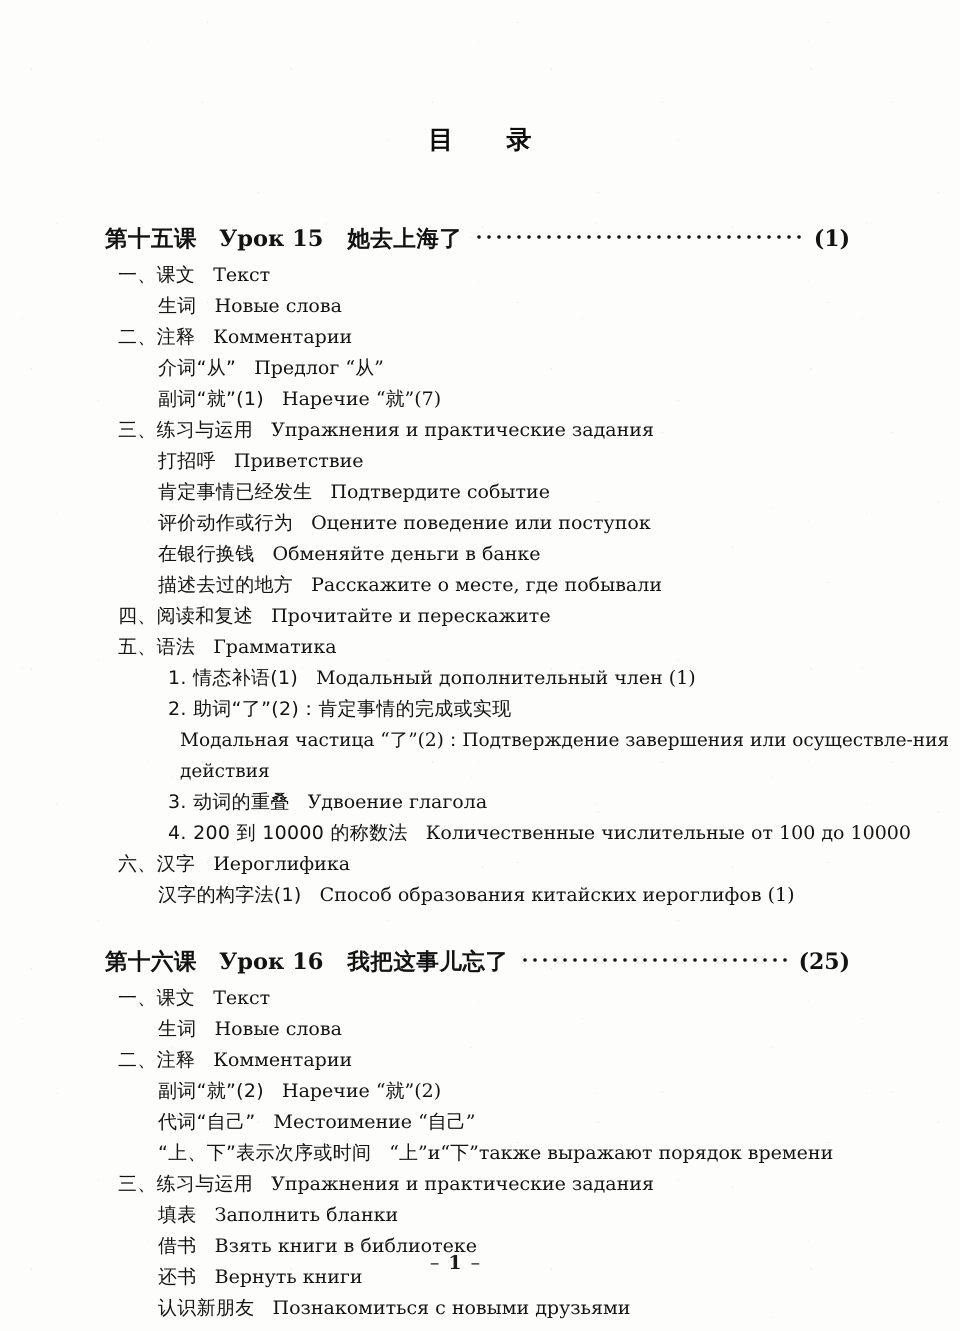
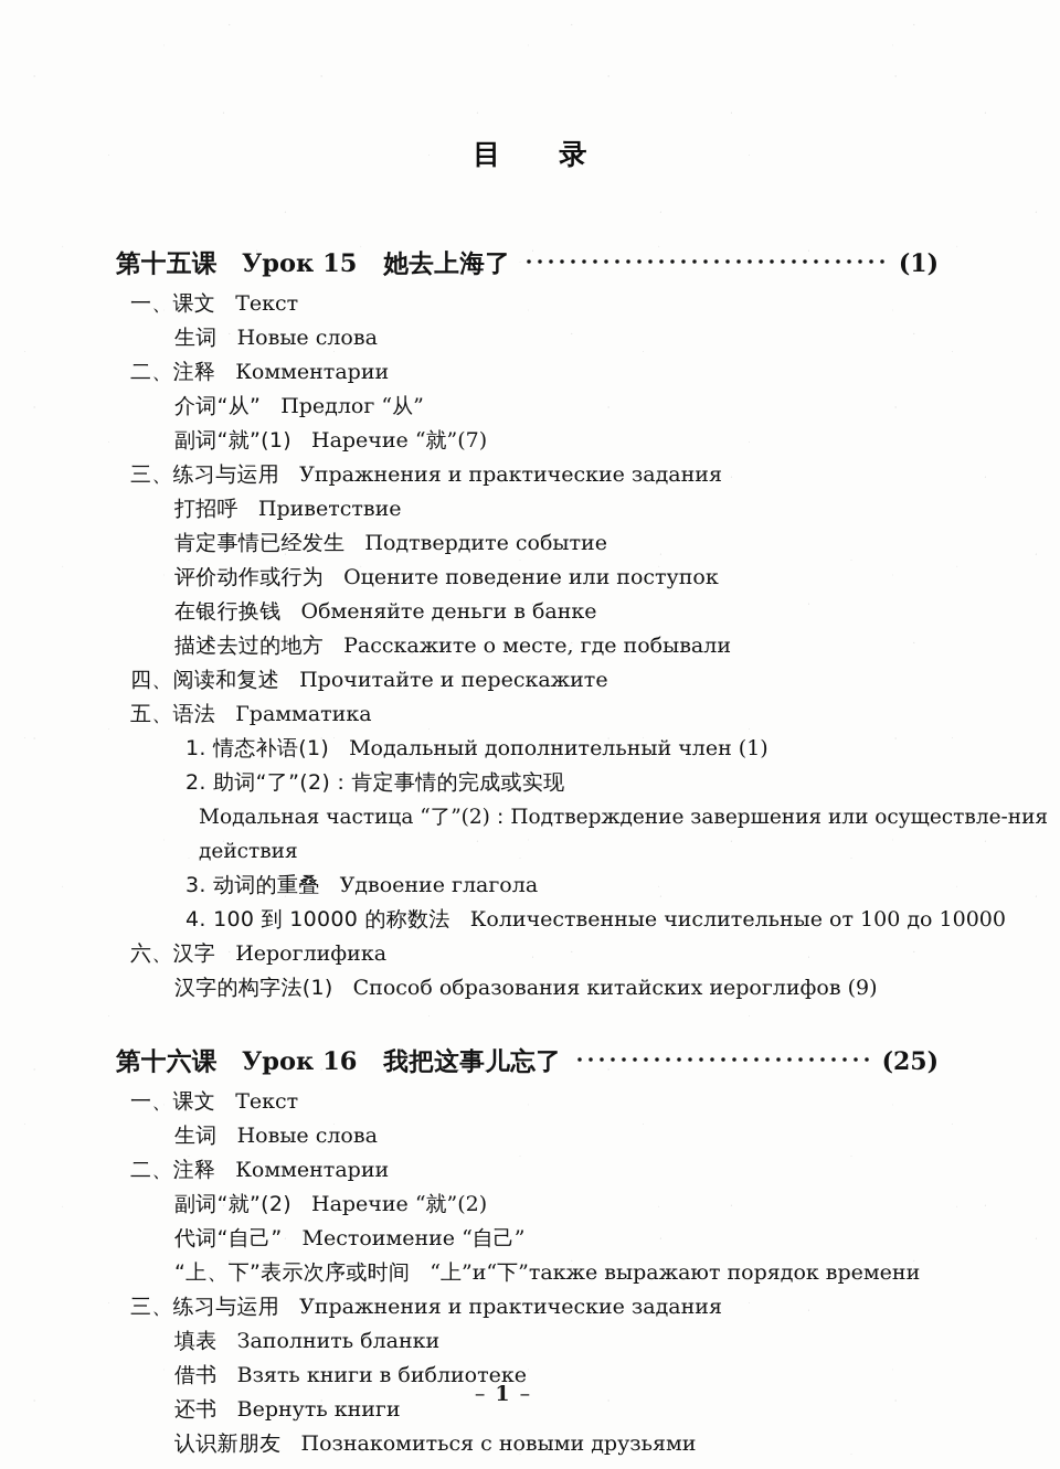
  目 录
  第十五课
  Урок 15
  她去上海了
  (1)
  一、课文 Текст
  生词 Новые слова
  二、注释 Комментарии
  介词“从” Предлог “从”
  副词“就”(1) Наречие “就”(7)
  三、练习与运用 Упражнения и практические задания
  打招呼 Приветствие
  肯定事情已经发生 Подтвердите событие
  评价动作或行为 Оцените поведение или поступок
  在银行换钱 Обменяйте деньги в банке
  描述去过的地方 Расскажите о месте, где побывали
  四、阅读和复述 Прочитайте и перескажите
  五、语法 Грамматика
  1. 情态补语(1) Модальный дополнительный член (1)
  2. 助词“了”(2)：肯定事情的完成或实现
  Модальная частица “了”(2)：Подтверждение завершения или осуществле-ния действия
  3. 动词的重叠 Удвоение глагола
- 4. 200 到 10000 的称数法 Количественные числительные от 100 до 10000
+ 4. 100 到 10000 的称数法 Количественные числительные от 100 до 10000
  六、汉字 Иероглифика
- 汉字的构字法(1) Способ образования китайских иероглифов (1)
+ 汉字的构字法(1) Способ образования китайских иероглифов (9)
  第十六课
  Урок 16
  我把这事儿忘了
  (25)
  一、课文 Текст
  生词 Новые слова
  二、注释 Комментарии
  副词“就”(2) Наречие “就”(2)
  代词“自己” Местоимение “自己”
  “上、下”表示次序或时间 “上”и“下”также выражают порядок времени
  三、练习与运用 Упражнения и практические задания
  填表 Заполнить бланки
  借书 Взять книги в библиотеке
  还书 Вернуть книги
  认识新朋友 Познакомиться с новыми друзьями
  – 1 –
